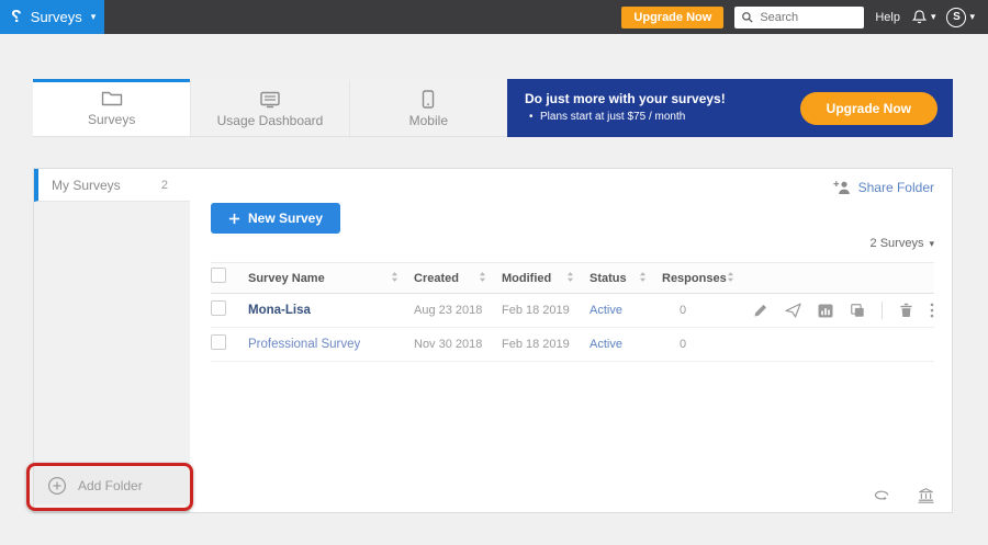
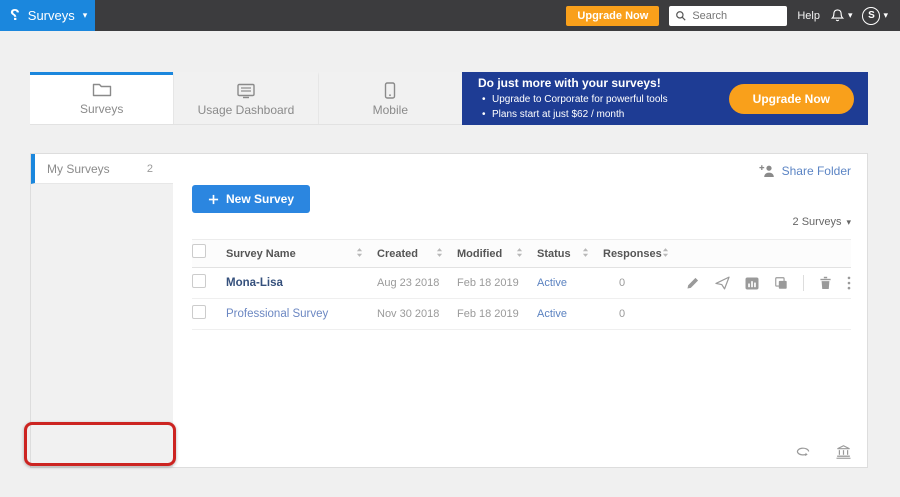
  Surveys
  ▾
  Upgrade Now
  Search
  Help
  ▾
  S
  ▾
  Surveys
  Usage Dashboard
  Mobile
  Do just more with your surveys!
+ Upgrade to Corporate for powerful tools
- Plans start at just $75 / month
+ Plans start at just $62 / month
  Upgrade Now
  My Surveys
  2
- Add Folder
  Share Folder
  New Survey
  2 Surveys
  ▾
  Survey Name
  Created
  Modified
  Status
  Responses
  Mona-Lisa
  Aug 23 2018
  Feb 18 2019
  Active
  0
  Professional Survey
  Nov 30 2018
  Feb 18 2019
  Active
  0
